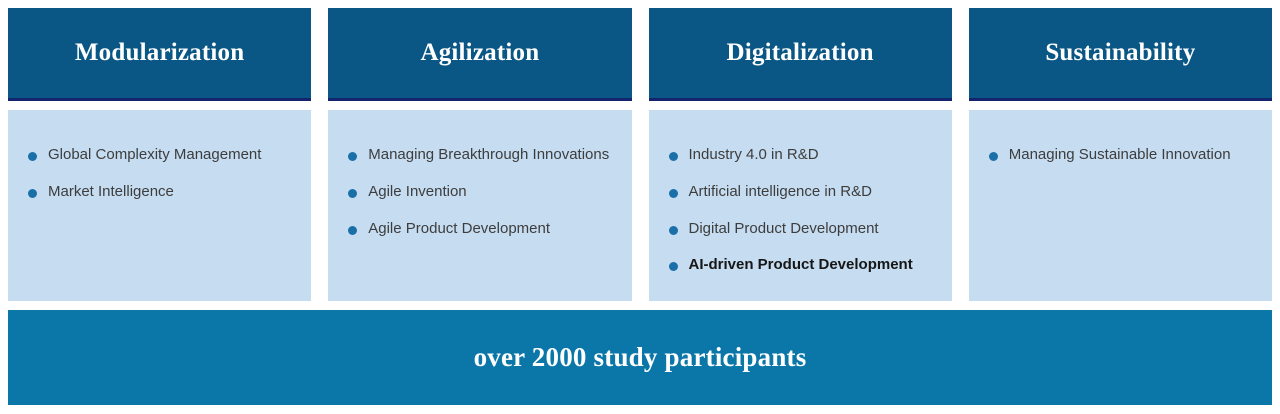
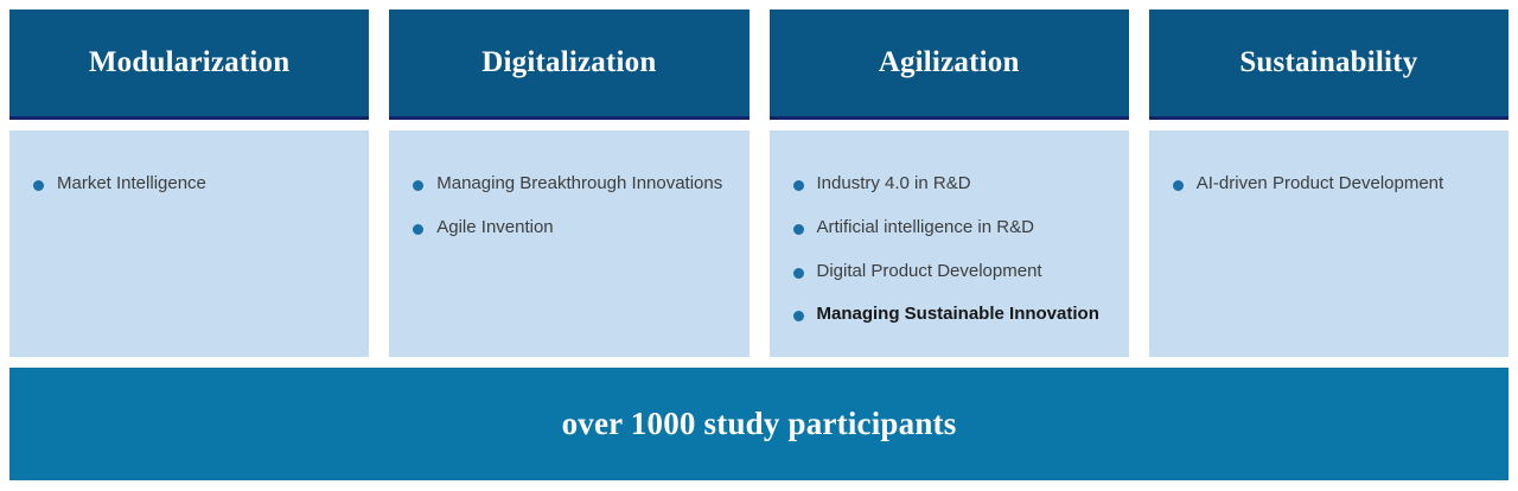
  Modularization
- Global Complexity Management
  Market Intelligence
- Agilization
+ Digitalization
  Managing Breakthrough Innovations
  Agile Invention
- Agile Product Development
- Digitalization
+ Agilization
  Industry 4.0 in R&D
  Artificial intelligence in R&D
  Digital Product Development
- AI-driven Product Development
+ Managing Sustainable Innovation
  Sustainability
- Managing Sustainable Innovation
+ AI-driven Product Development
- over 2000 study participants
+ over 1000 study participants
